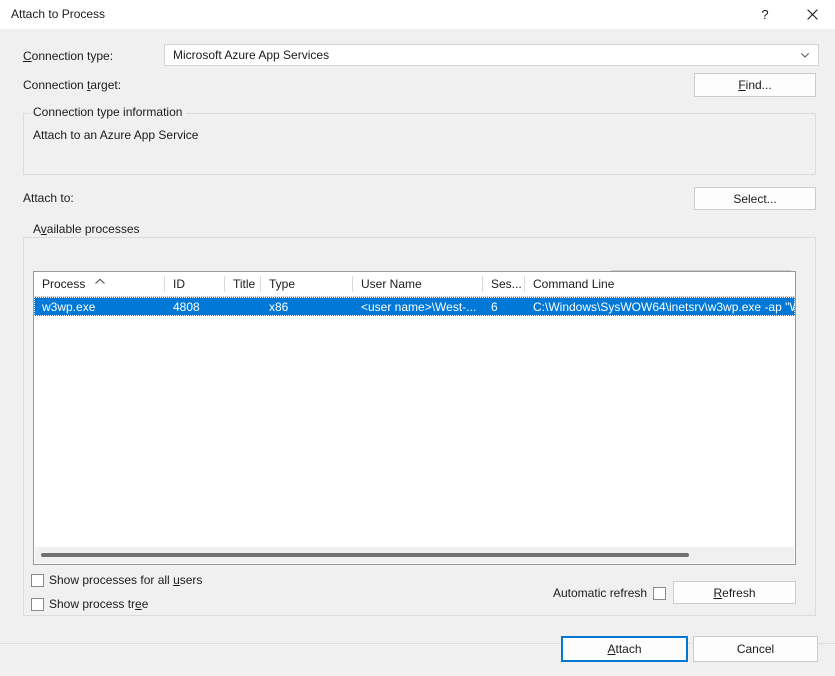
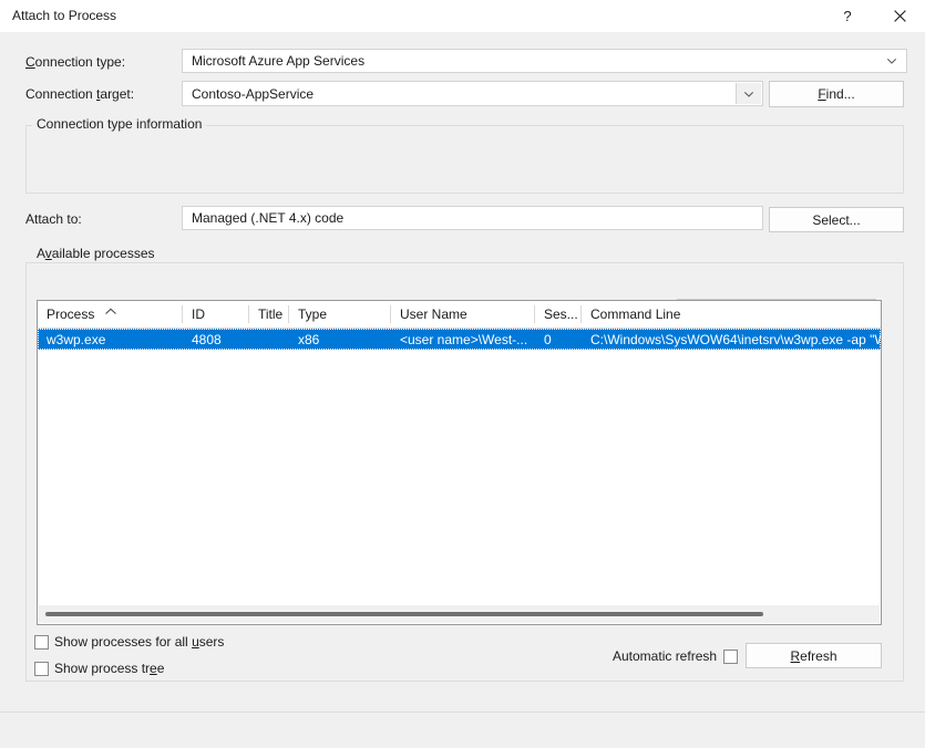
  Attach to Process
  ?
  Connection type:
  Microsoft Azure App Services
  Connection target:
+ Contoso-AppService
  Find...
  Connection type information
- Attach to an Azure App Service
  Attach to:
+ Managed (.NET 4.x) code
  Select...
  Available processes
  Process
  ID
  Title
  Type
  User Name
  Ses...
  Command Line
  w3wp.exe
  4808
  x86
  <user name>\West-...
- 6
+ 0
  C:\Windows\SysWOW64\inetsrv\w3wp.exe -ap "W
  Show processes for all users
  Show process tree
  Automatic refresh
  Refresh
- Attach
- Cancel
